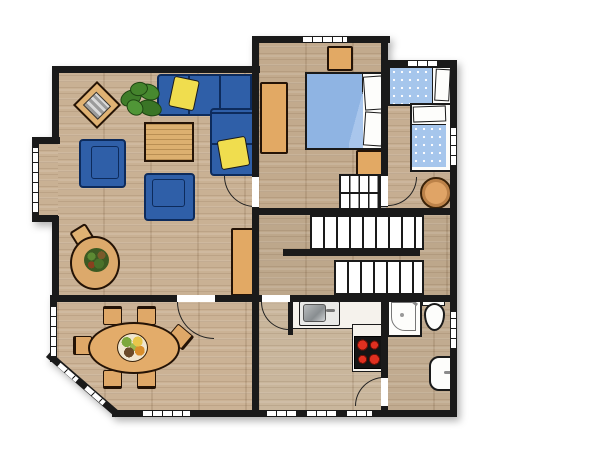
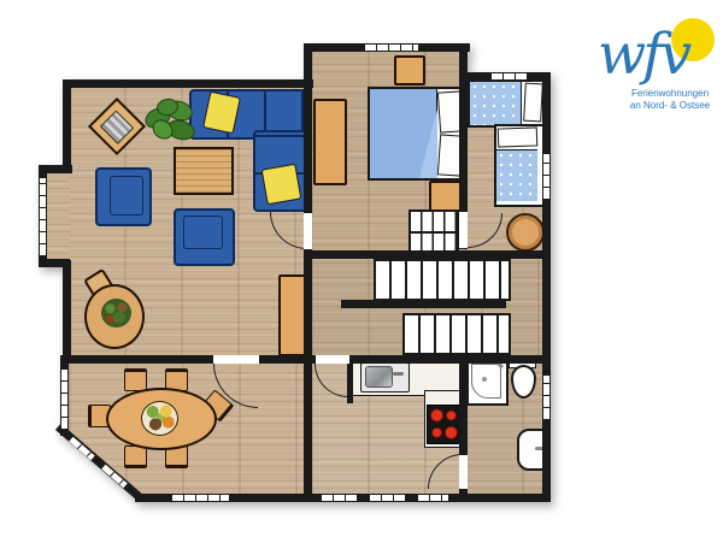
+ wfv
+ Ferienwohnungen
+ an Nord- & Ostsee
